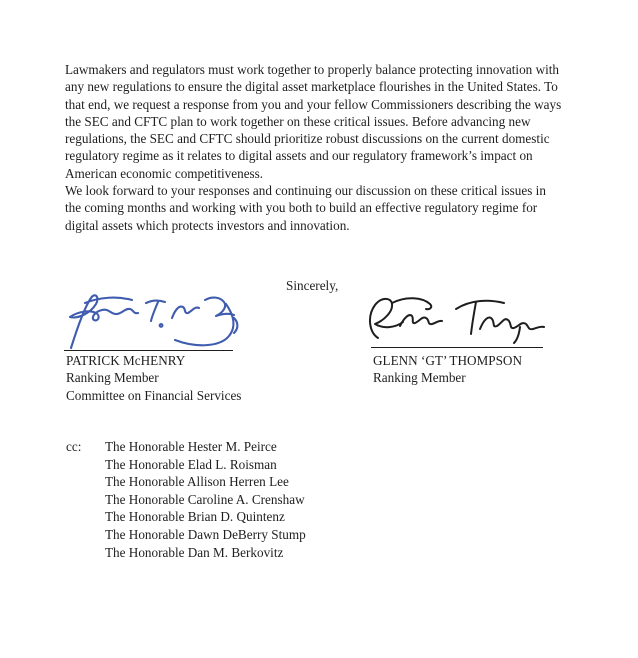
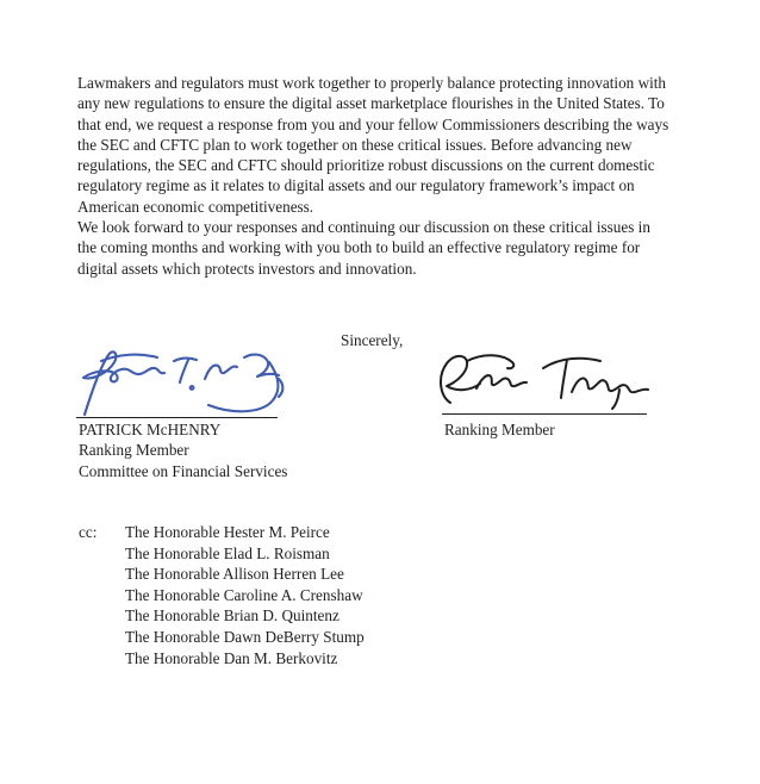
  Lawmakers and regulators must work together to properly balance protecting innovation with
  any new regulations to ensure the digital asset marketplace flourishes in the United States. To
  that end, we request a response from you and your fellow Commissioners describing the ways
  the SEC and CFTC plan to work together on these critical issues. Before advancing new
  regulations, the SEC and CFTC should prioritize robust discussions on the current domestic
  regulatory regime as it relates to digital assets and our regulatory framework’s impact on
  American economic competitiveness.
  We look forward to your responses and continuing our discussion on these critical issues in
  the coming months and working with you both to build an effective regulatory regime for
  digital assets which protects investors and innovation.
  Sincerely,
  PATRICK McHENRY
  Ranking Member
  Committee on Financial Services
- GLENN ‘GT’ THOMPSON
  Ranking Member
  cc:
  The Honorable Hester M. Peirce
  The Honorable Elad L. Roisman
  The Honorable Allison Herren Lee
  The Honorable Caroline A. Crenshaw
  The Honorable Brian D. Quintenz
  The Honorable Dawn DeBerry Stump
  The Honorable Dan M. Berkovitz
